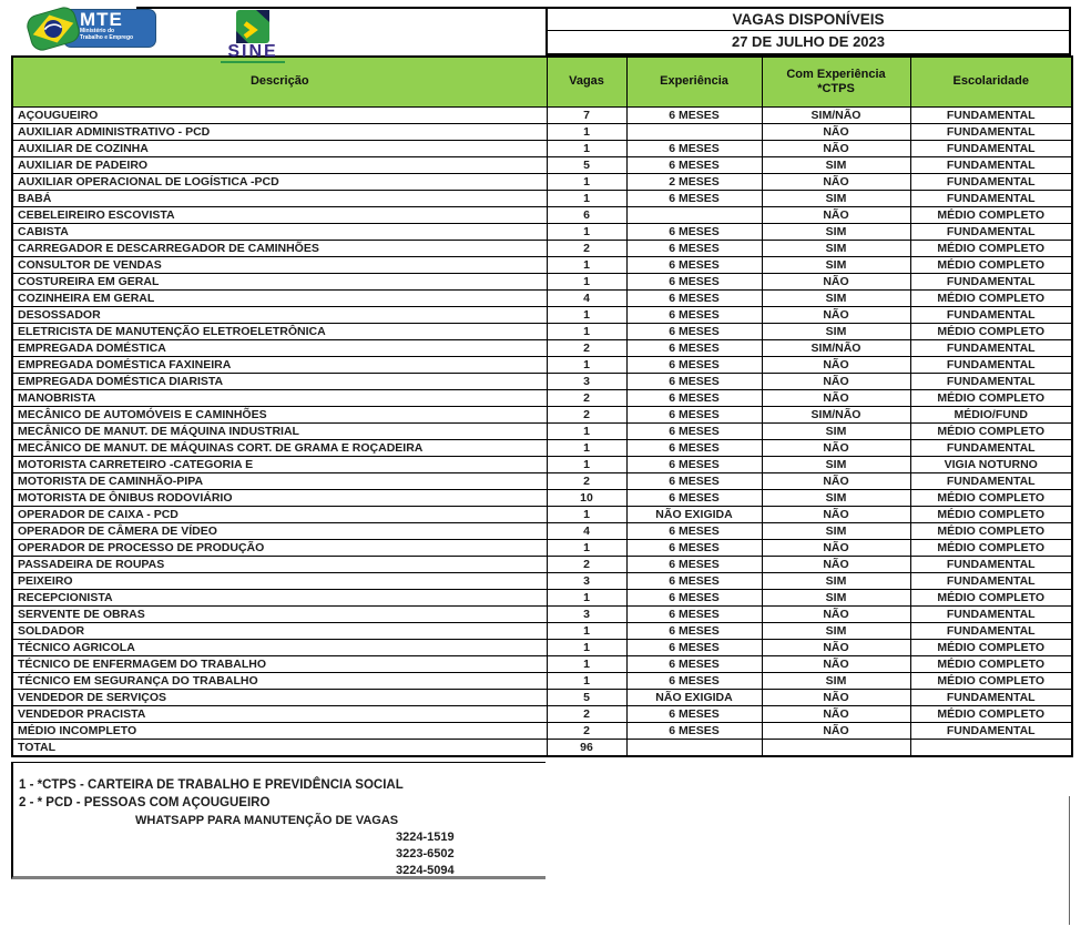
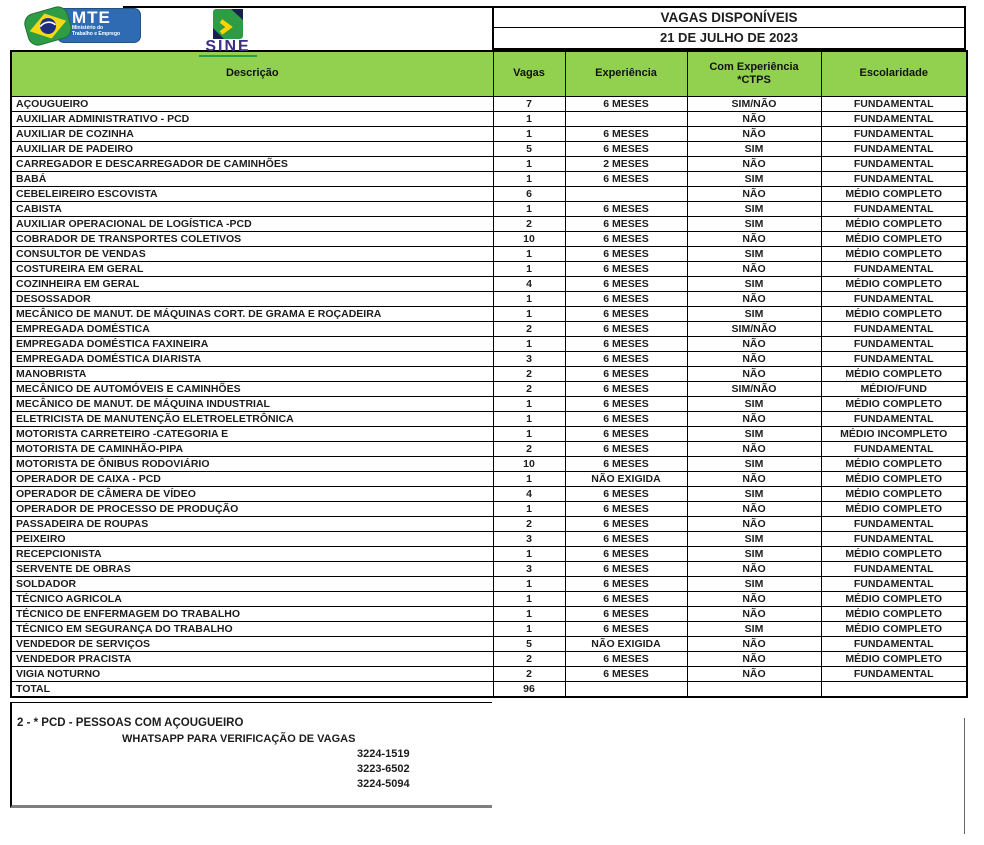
  MTE
  SINE
  VAGAS DISPONÍVEIS
- 27 DE JULHO DE 2023
+ 21 DE JULHO DE 2023
  Descrição	Vagas	Experiência	Com Experiência *CTPS	Escolaridade
  AÇOUGUEIRO	7	6 MESES	SIM/NÃO	FUNDAMENTAL
  AUXILIAR ADMINISTRATIVO - PCD	1		NÃO	FUNDAMENTAL
  AUXILIAR DE COZINHA	1	6 MESES	NÃO	FUNDAMENTAL
  AUXILIAR DE PADEIRO	5	6 MESES	SIM	FUNDAMENTAL
- AUXILIAR OPERACIONAL DE LOGÍSTICA -PCD	1	2 MESES	NÃO	FUNDAMENTAL
+ CARREGADOR E DESCARREGADOR DE CAMINHÕES	1	2 MESES	NÃO	FUNDAMENTAL
  BABÁ	1	6 MESES	SIM	FUNDAMENTAL
  CEBELEIREIRO ESCOVISTA	6		NÃO	MÉDIO COMPLETO
  CABISTA	1	6 MESES	SIM	FUNDAMENTAL
- CARREGADOR E DESCARREGADOR DE CAMINHÕES	2	6 MESES	SIM	MÉDIO COMPLETO
+ AUXILIAR OPERACIONAL DE LOGÍSTICA -PCD	2	6 MESES	SIM	MÉDIO COMPLETO
+ COBRADOR DE TRANSPORTES COLETIVOS	10	6 MESES	NÃO	MÉDIO COMPLETO
  CONSULTOR DE VENDAS	1	6 MESES	SIM	MÉDIO COMPLETO
  COSTUREIRA EM GERAL	1	6 MESES	NÃO	FUNDAMENTAL
  COZINHEIRA EM GERAL	4	6 MESES	SIM	MÉDIO COMPLETO
  DESOSSADOR	1	6 MESES	NÃO	FUNDAMENTAL
- ELETRICISTA DE MANUTENÇÃO ELETROELETRÔNICA	1	6 MESES	SIM	MÉDIO COMPLETO
+ MECÂNICO DE MANUT. DE MÁQUINAS CORT. DE GRAMA E ROÇADEIRA	1	6 MESES	SIM	MÉDIO COMPLETO
  EMPREGADA DOMÉSTICA	2	6 MESES	SIM/NÃO	FUNDAMENTAL
  EMPREGADA DOMÉSTICA FAXINEIRA	1	6 MESES	NÃO	FUNDAMENTAL
  EMPREGADA DOMÉSTICA DIARISTA	3	6 MESES	NÃO	FUNDAMENTAL
  MANOBRISTA	2	6 MESES	NÃO	MÉDIO COMPLETO
  MECÂNICO DE AUTOMÓVEIS E CAMINHÕES	2	6 MESES	SIM/NÃO	MÉDIO/FUND
  MECÂNICO DE MANUT. DE MÁQUINA INDUSTRIAL	1	6 MESES	SIM	MÉDIO COMPLETO
- MECÂNICO DE MANUT. DE MÁQUINAS CORT. DE GRAMA E ROÇADEIRA	1	6 MESES	NÃO	FUNDAMENTAL
+ ELETRICISTA DE MANUTENÇÃO ELETROELETRÔNICA	1	6 MESES	NÃO	FUNDAMENTAL
- MOTORISTA CARRETEIRO -CATEGORIA E	1	6 MESES	SIM	VIGIA NOTURNO
+ MOTORISTA CARRETEIRO -CATEGORIA E	1	6 MESES	SIM	MÉDIO INCOMPLETO
  MOTORISTA DE CAMINHÃO-PIPA	2	6 MESES	NÃO	FUNDAMENTAL
  MOTORISTA DE ÔNIBUS RODOVIÁRIO	10	6 MESES	SIM	MÉDIO COMPLETO
  OPERADOR DE CAIXA - PCD	1	NÃO EXIGIDA	NÃO	MÉDIO COMPLETO
  OPERADOR DE CÂMERA DE VÍDEO	4	6 MESES	SIM	MÉDIO COMPLETO
  OPERADOR DE PROCESSO DE PRODUÇÃO	1	6 MESES	NÃO	MÉDIO COMPLETO
  PASSADEIRA DE ROUPAS	2	6 MESES	NÃO	FUNDAMENTAL
  PEIXEIRO	3	6 MESES	SIM	FUNDAMENTAL
  RECEPCIONISTA	1	6 MESES	SIM	MÉDIO COMPLETO
  SERVENTE DE OBRAS	3	6 MESES	NÃO	FUNDAMENTAL
  SOLDADOR	1	6 MESES	SIM	FUNDAMENTAL
  TÉCNICO AGRICOLA	1	6 MESES	NÃO	MÉDIO COMPLETO
  TÉCNICO DE ENFERMAGEM DO TRABALHO	1	6 MESES	NÃO	MÉDIO COMPLETO
  TÉCNICO EM SEGURANÇA DO TRABALHO	1	6 MESES	SIM	MÉDIO COMPLETO
  VENDEDOR DE SERVIÇOS	5	NÃO EXIGIDA	NÃO	FUNDAMENTAL
  VENDEDOR PRACISTA	2	6 MESES	NÃO	MÉDIO COMPLETO
- MÉDIO INCOMPLETO	2	6 MESES	NÃO	FUNDAMENTAL
+ VIGIA NOTURNO	2	6 MESES	NÃO	FUNDAMENTAL
  TOTAL	96
- 1 - *CTPS - CARTEIRA DE TRABALHO E PREVIDÊNCIA SOCIAL
  2 - * PCD - PESSOAS COM AÇOUGUEIRO
- WHATSAPP PARA MANUTENÇÃO DE VAGAS
+ WHATSAPP PARA VERIFICAÇÃO DE VAGAS
  3224-1519
  3223-6502
  3224-5094
